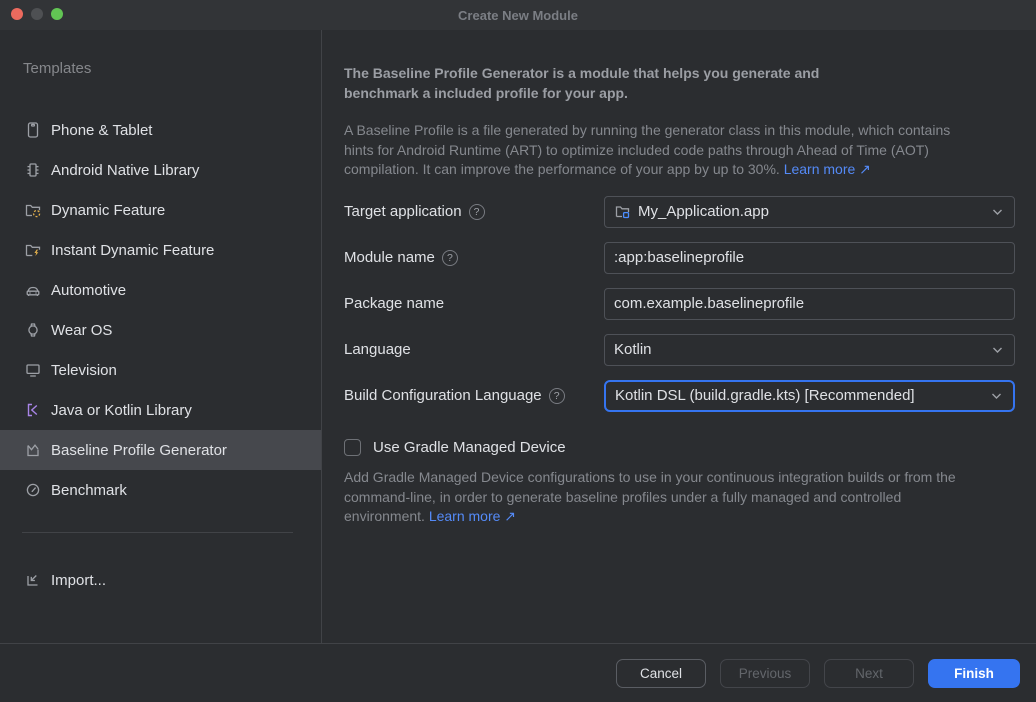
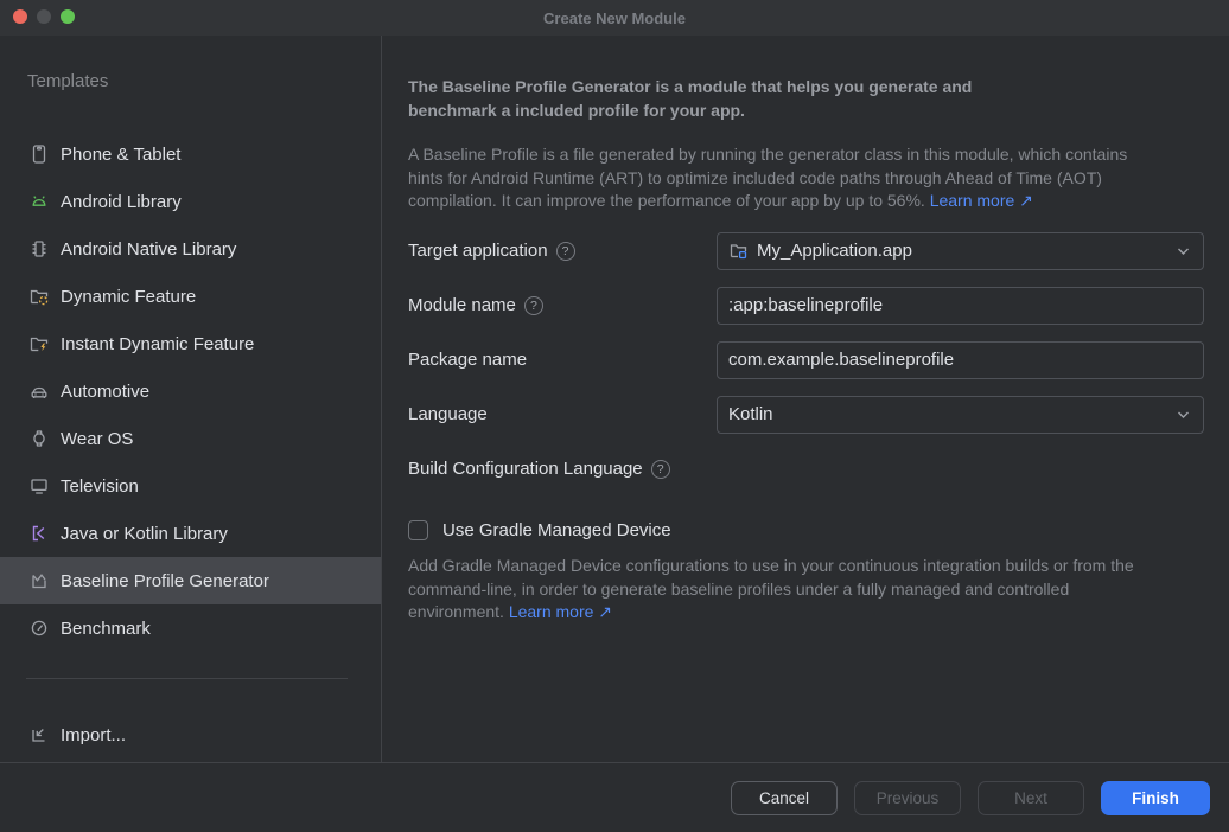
  Create New Module
  Templates
  Phone & Tablet
+ Android Library
  Android Native Library
  Dynamic Feature
  Instant Dynamic Feature
  Automotive
  Wear OS
  Television
  Java or Kotlin Library
  Baseline Profile Generator
  Benchmark
  Import...
  The Baseline Profile Generator is a module that helps you generate and benchmark a included profile for your app.
- A Baseline Profile is a file generated by running the generator class in this module, which contains hints for Android Runtime (ART) to optimize included code paths through Ahead of Time (AOT) compilation. It can improve the performance of your app by up to 30%. Learn more ↗
+ A Baseline Profile is a file generated by running the generator class in this module, which contains hints for Android Runtime (ART) to optimize included code paths through Ahead of Time (AOT) compilation. It can improve the performance of your app by up to 56%. Learn more ↗
  Target application
  ?
  My_Application.app
  Module name
  ?
  :app:baselineprofile
  Package name
  com.example.baselineprofile
  Language
  Kotlin
  Build Configuration Language
  ?
- Kotlin DSL (build.gradle.kts) [Recommended]
  Use Gradle Managed Device
  Add Gradle Managed Device configurations to use in your continuous integration builds or from the command-line, in order to generate baseline profiles under a fully managed and controlled environment. Learn more ↗
  Cancel
  Previous
  Next
  Finish
